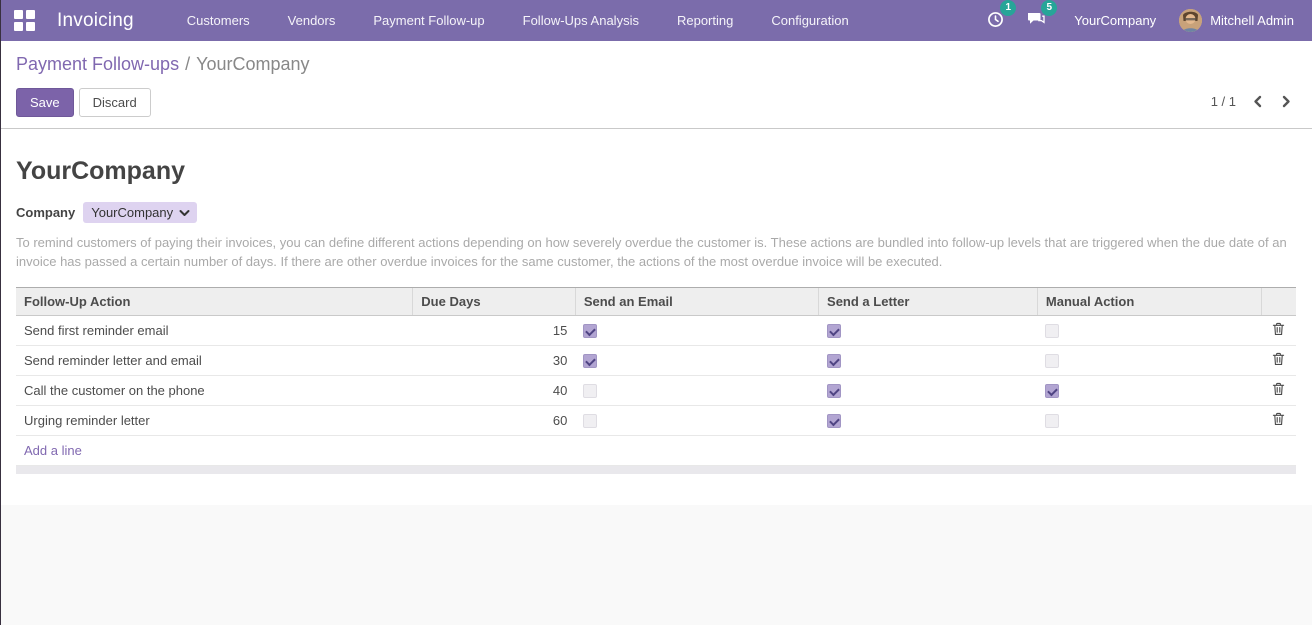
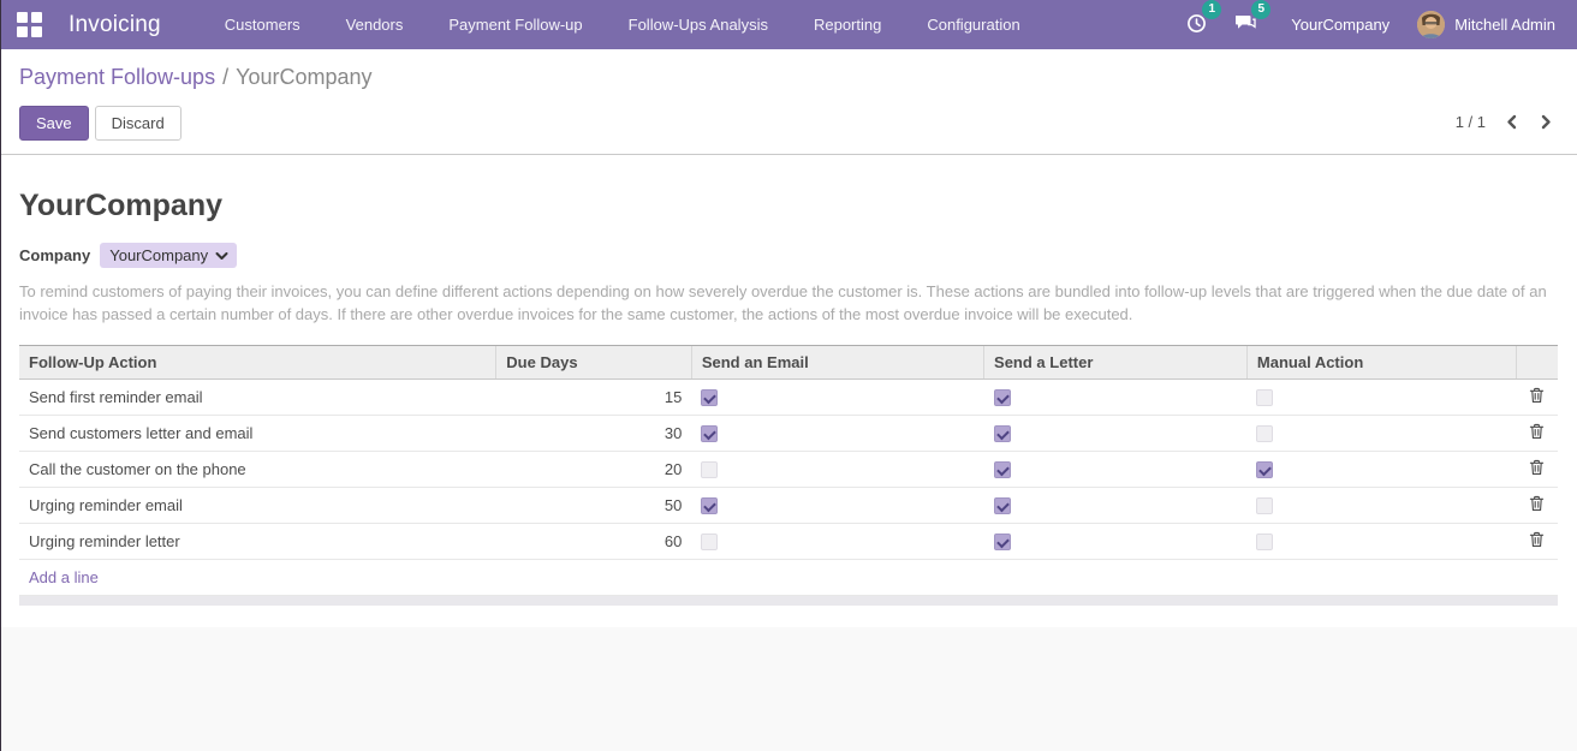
  Invoicing
  Customers
  Vendors
  Payment Follow-up
  Follow-Ups Analysis
  Reporting
  Configuration
  1
  5
  YourCompany
  Mitchell Admin
  Payment Follow-ups / YourCompany
  Save
  Discard
  1 / 1
  YourCompany
  Company
  YourCompany
  To remind customers of paying their invoices, you can define different actions depending on how severely overdue the customer is. These actions are bundled into follow-up levels that are triggered when the due date of an invoice has passed a certain number of days. If there are other overdue invoices for the same customer, the actions of the most overdue invoice will be executed.
  Follow-Up Action	Due Days	Send an Email	Send a Letter	Manual Action
  Send first reminder email	15
- Send reminder letter and email	30
+ Send customers letter and email	30
- Call the customer on the phone	40
+ Call the customer on the phone	20
+ Urging reminder email	50
  Urging reminder letter	60
  Add a line
